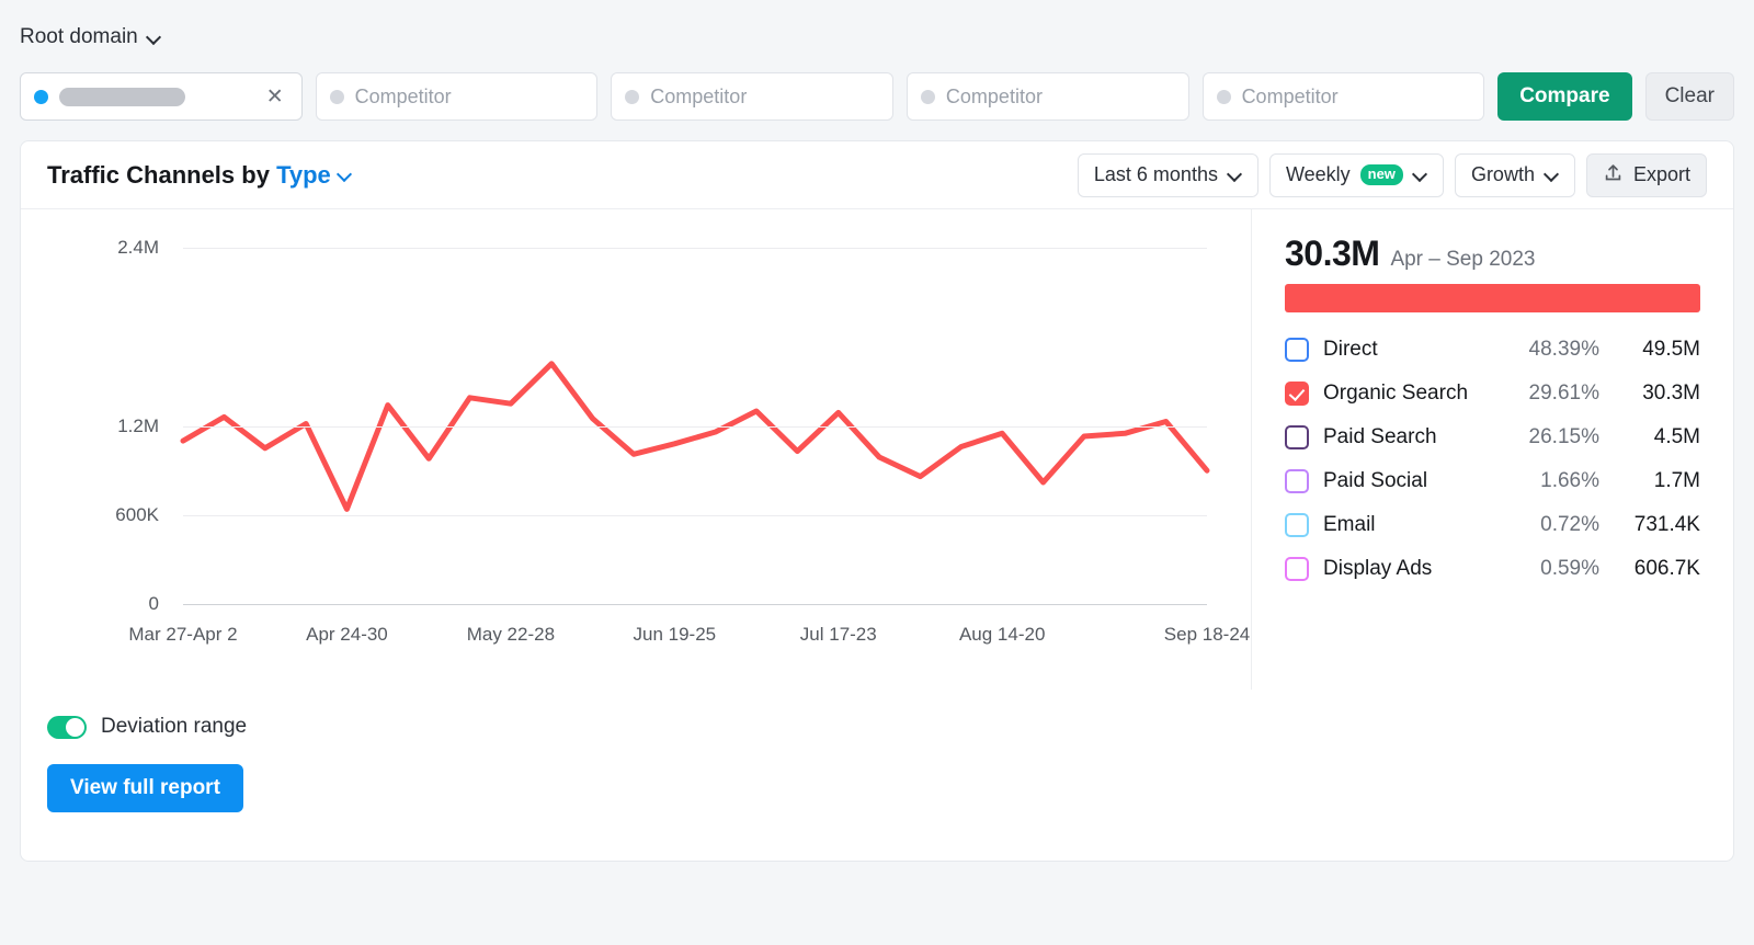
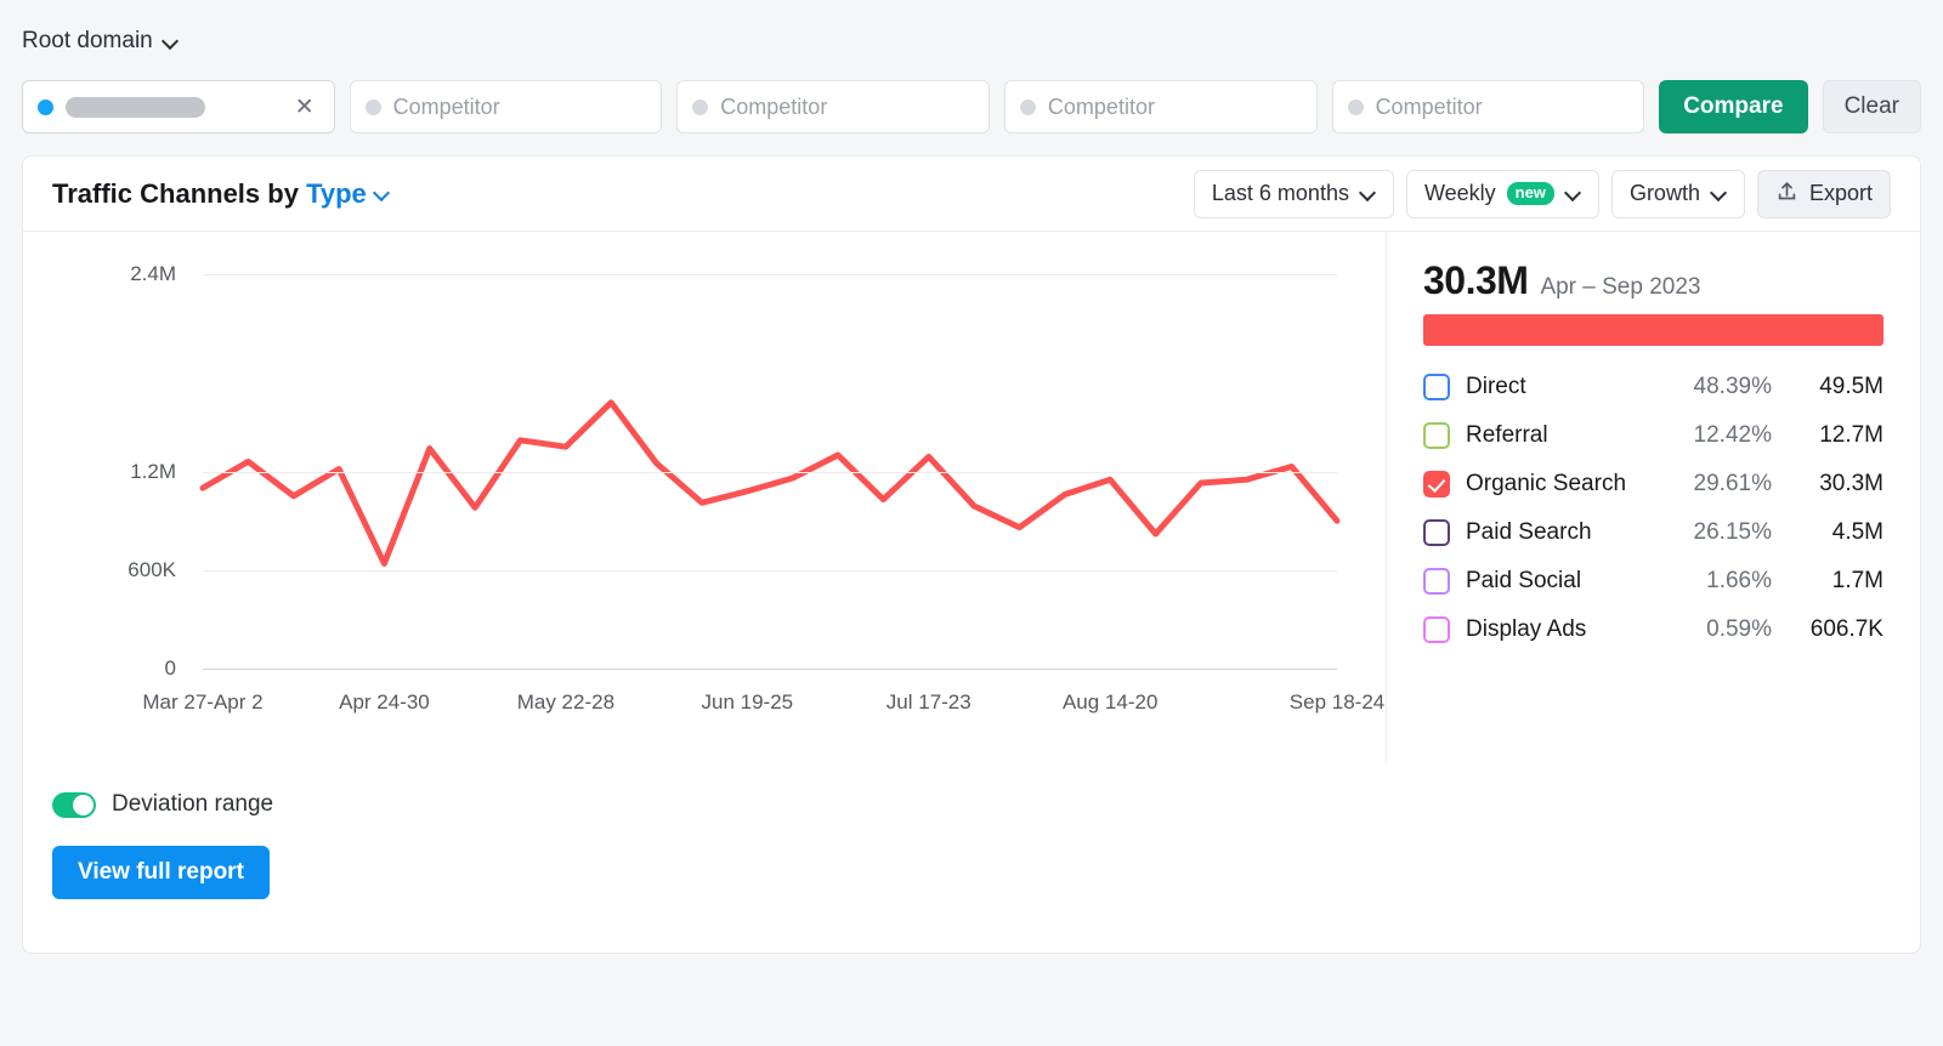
  Root domain
  ✕
  Competitor
  Competitor
  Competitor
  Competitor
  Compare
  Clear
  Traffic Channels by Type
  Last 6 months
  Weekly
  new
  Growth
  Export
  0
  600K
  1.2M
  2.4M
  Mar 27-Apr 2
  Apr 24-30
  May 22-28
  Jun 19-25
  Jul 17-23
  Aug 14-20
  Sep 18-24
  30.3M
  Apr – Sep 2023
  Direct
  48.39%
  49.5M
+ Referral
+ 12.42%
+ 12.7M
  Organic Search
  29.61%
  30.3M
  Paid Search
  26.15%
  4.5M
  Paid Social
  1.66%
  1.7M
- Email
- 0.72%
- 731.4K
  Display Ads
  0.59%
  606.7K
  Deviation range
  View full report
